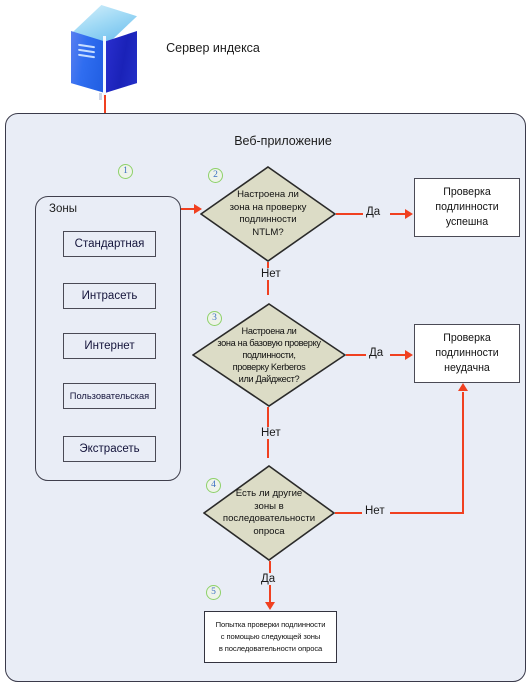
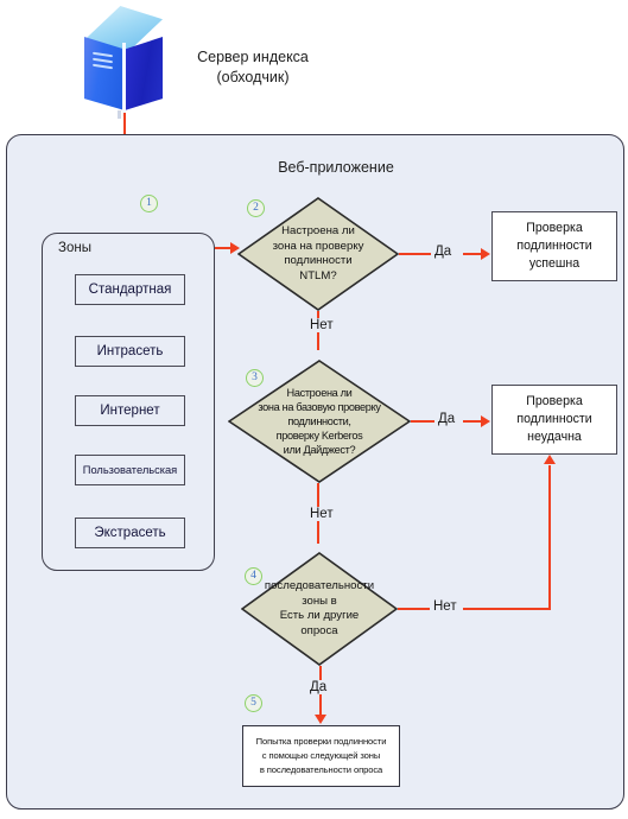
  Сервер индекса
+ (обходчик)
  Веб-приложение
  Зоны
  Стандартная
  Интрасеть
  Интернет
  Пользовательская
  Экстрасеть
  Настроена ли
  зона на проверку
  подлинности
  NTLM?
  Да
  Нет
  Проверка
  подлинности
  успешна
  Настроена ли
  зона на базовую проверку
  подлинности,
  проверку Kerberos
  или Дайджест?
  Да
  Нет
  Проверка
  подлинности
  неудачна
- Есть ли другие
+ последовательности
  зоны в
- последовательности
+ Есть ли другие
  опроса
  Нет
  Да
  Попытка проверки подлинности
  с помощью следующей зоны
  в последовательности опроса
  1
  2
  3
  4
  5
